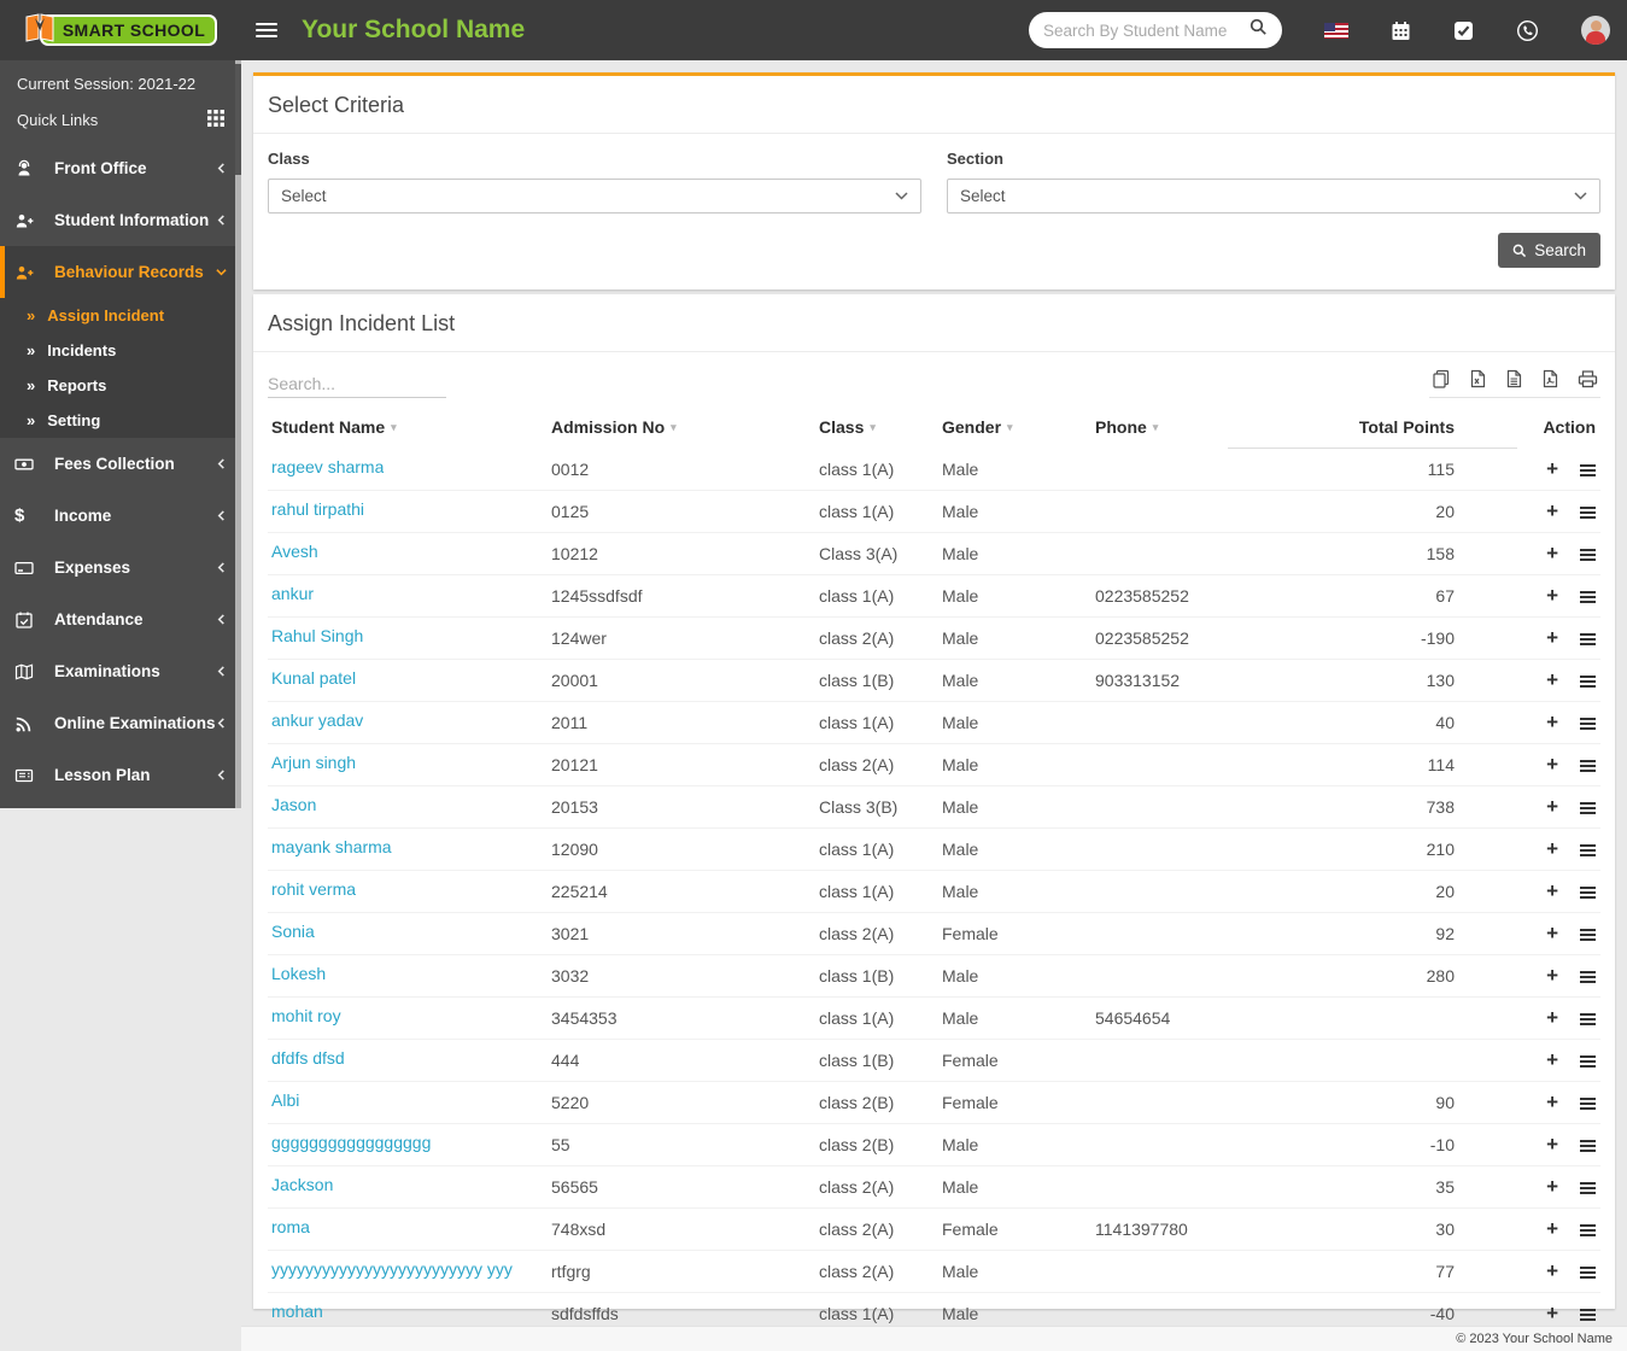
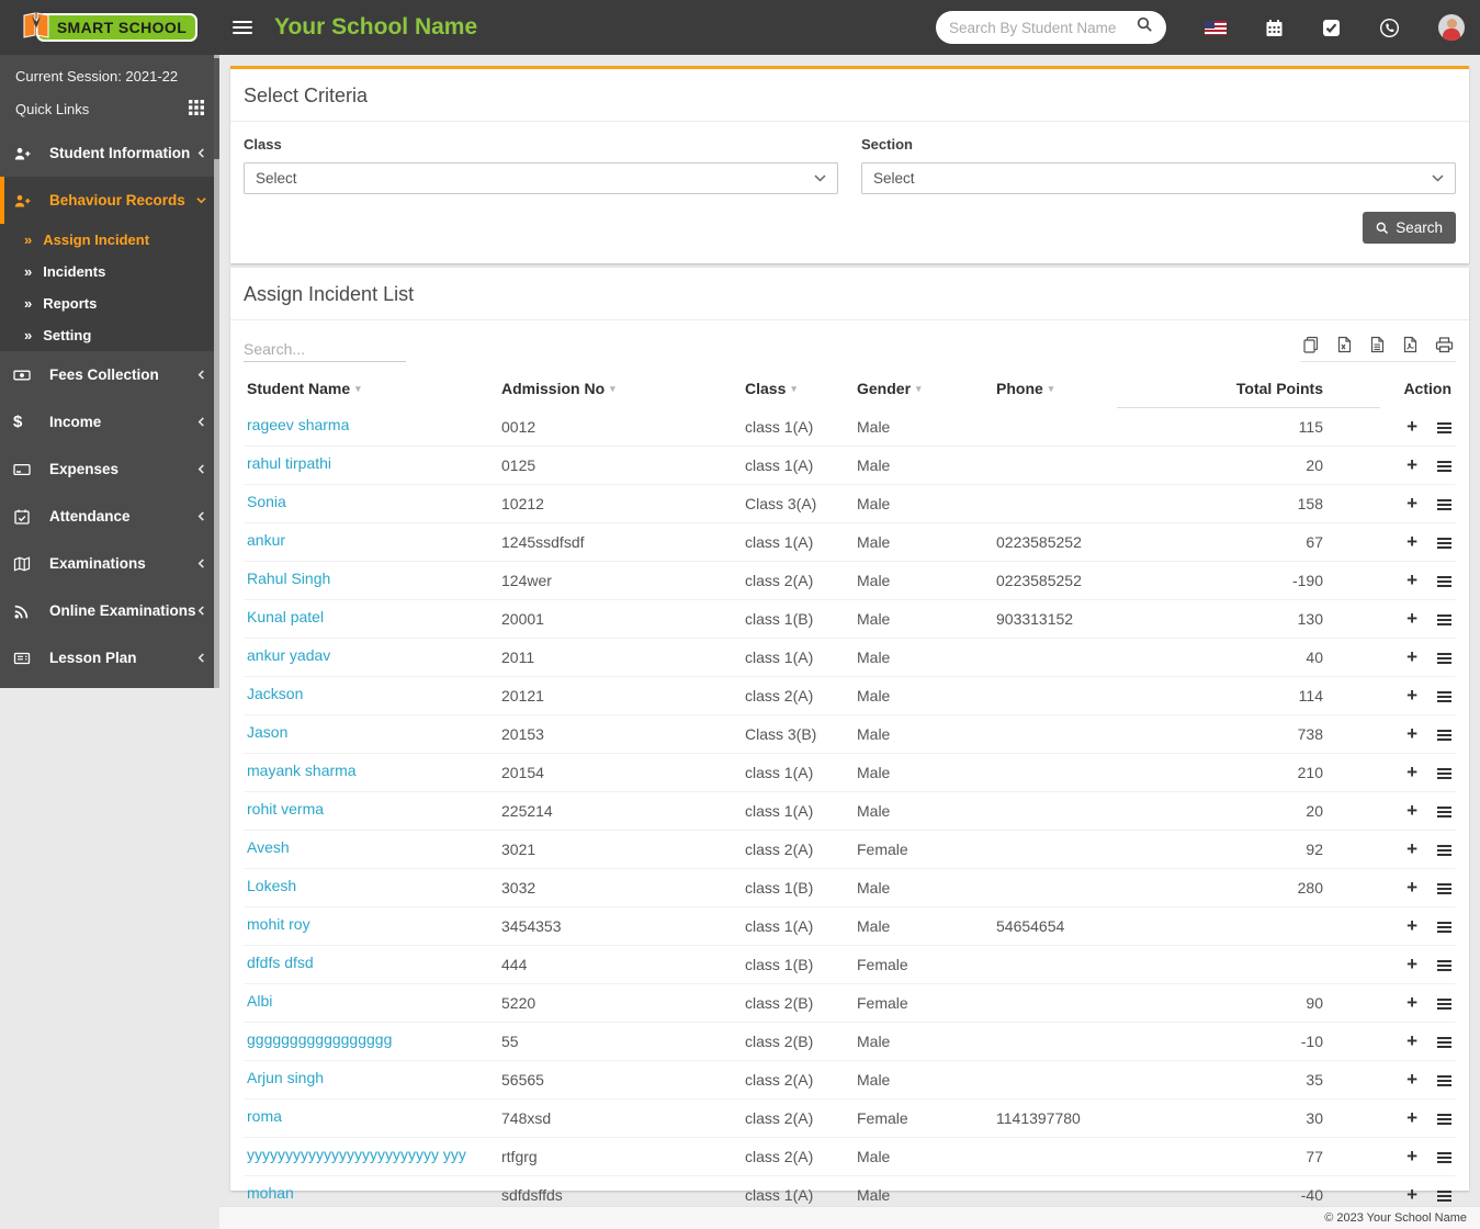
  SMART SCHOOL
  Your School Name
  Search By Student Name
  Current Session: 2021-22
  Quick Links
- Front Office
  Student Information
  Behaviour Records
  »
  Assign Incident
  »
  Incidents
  »
  Reports
  »
  Setting
  Fees Collection
  $
  Income
  Expenses
  Attendance
  Examinations
  Online Examinations
  Lesson Plan
  Select Criteria
  Class
  Select
  Section
  Select
  Search
  Assign Incident List
  Search...
  Student Name ▾	Admission No ▾	Class ▾	Gender ▾	Phone ▾	Total Points	Action
  rageev sharma	0012	class 1(A)	Male		115	+
  rahul tirpathi	0125	class 1(A)	Male		20	+
- Avesh	10212	Class 3(A)	Male		158	+
+ Sonia	10212	Class 3(A)	Male		158	+
  ankur	1245ssdfsdf	class 1(A)	Male	0223585252	67	+
  Rahul Singh	124wer	class 2(A)	Male	0223585252	-190	+
  Kunal patel	20001	class 1(B)	Male	903313152	130	+
  ankur yadav	2011	class 1(A)	Male		40	+
- Arjun singh	20121	class 2(A)	Male		114	+
+ Jackson	20121	class 2(A)	Male		114	+
  Jason	20153	Class 3(B)	Male		738	+
- mayank sharma	12090	class 1(A)	Male		210	+
+ mayank sharma	20154	class 1(A)	Male		210	+
  rohit verma	225214	class 1(A)	Male		20	+
- Sonia	3021	class 2(A)	Female		92	+
+ Avesh	3021	class 2(A)	Female		92	+
  Lokesh	3032	class 1(B)	Male		280	+
  mohit roy	3454353	class 1(A)	Male	54654654		+
  dfdfs dfsd	444	class 1(B)	Female			+
  Albi	5220	class 2(B)	Female		90	+
  ggggggggggggggggg	55	class 2(B)	Male		-10	+
- Jackson	56565	class 2(A)	Male		35	+
+ Arjun singh	56565	class 2(A)	Male		35	+
  roma	748xsd	class 2(A)	Female	1141397780	30	+
  yyyyyyyyyyyyyyyyyyyyyyyyy yyy	rtfgrg	class 2(A)	Male		77	+
  mohan	sdfdsffds	class 1(A)	Male		-40	+
  © 2023 Your School Name
